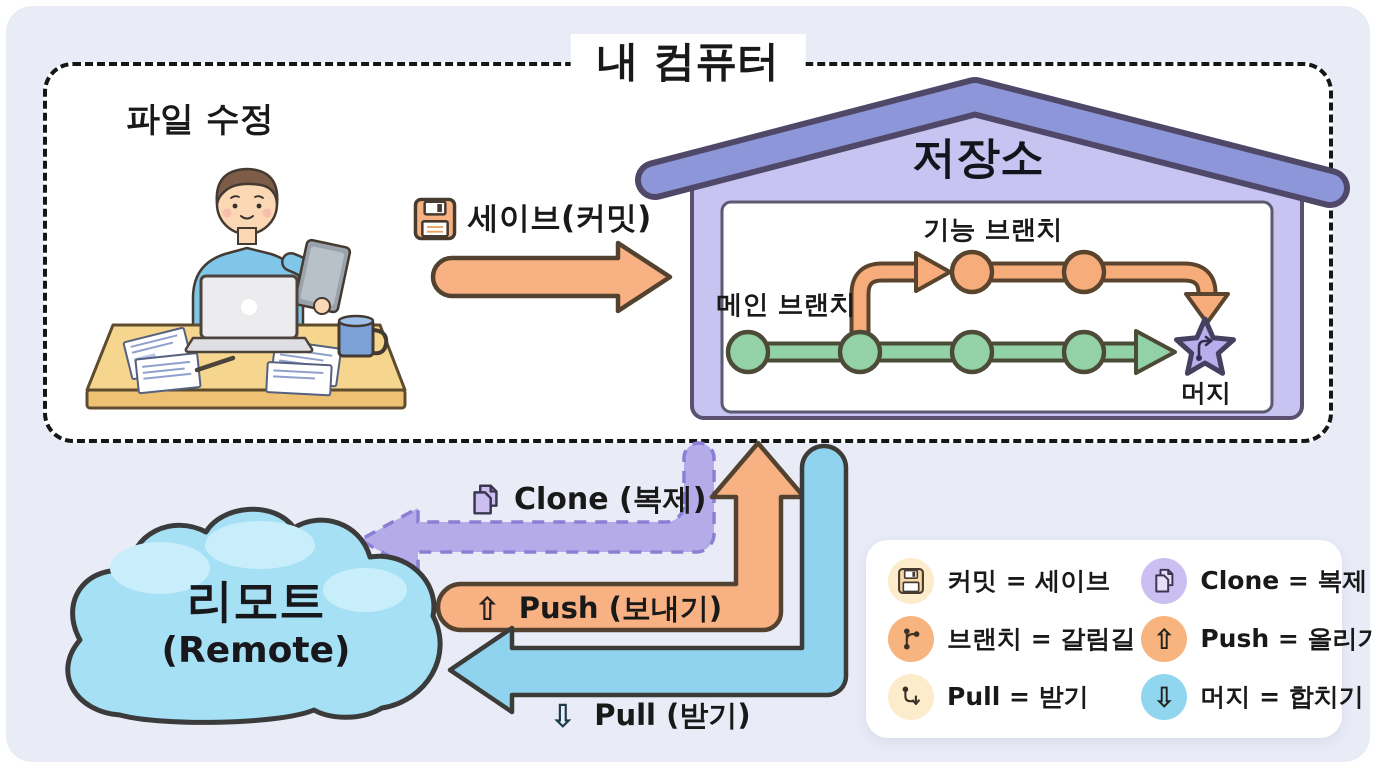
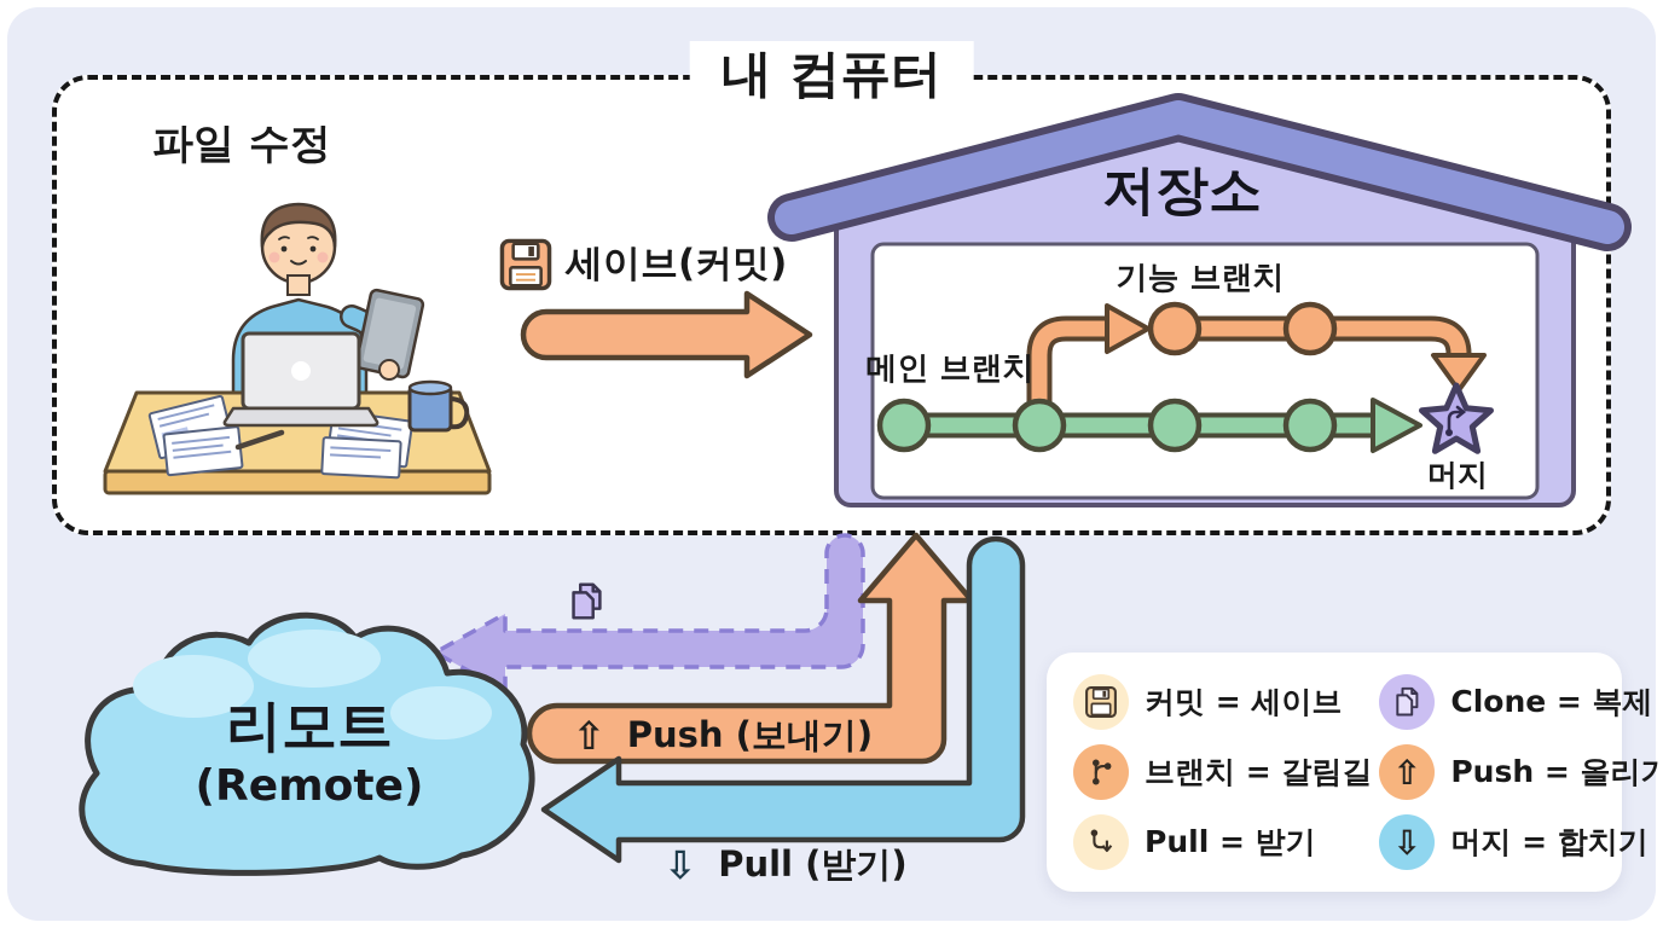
  내 컴퓨터
  파일 수정
  세이브(커밋)
  저장소
  기능 브랜치
  메인 브랜치
  머지
- Clone (복제)
  ⇧
  Push (보내기)
  ⇩
  Pull (받기)
  리모트
  (Remote)
  커밋 = 세이브
  Clone = 복제
  브랜치 = 갈림길
  ⇧
  Push = 올리기
  Pull = 받기
  ⇩
  머지 = 합치기
